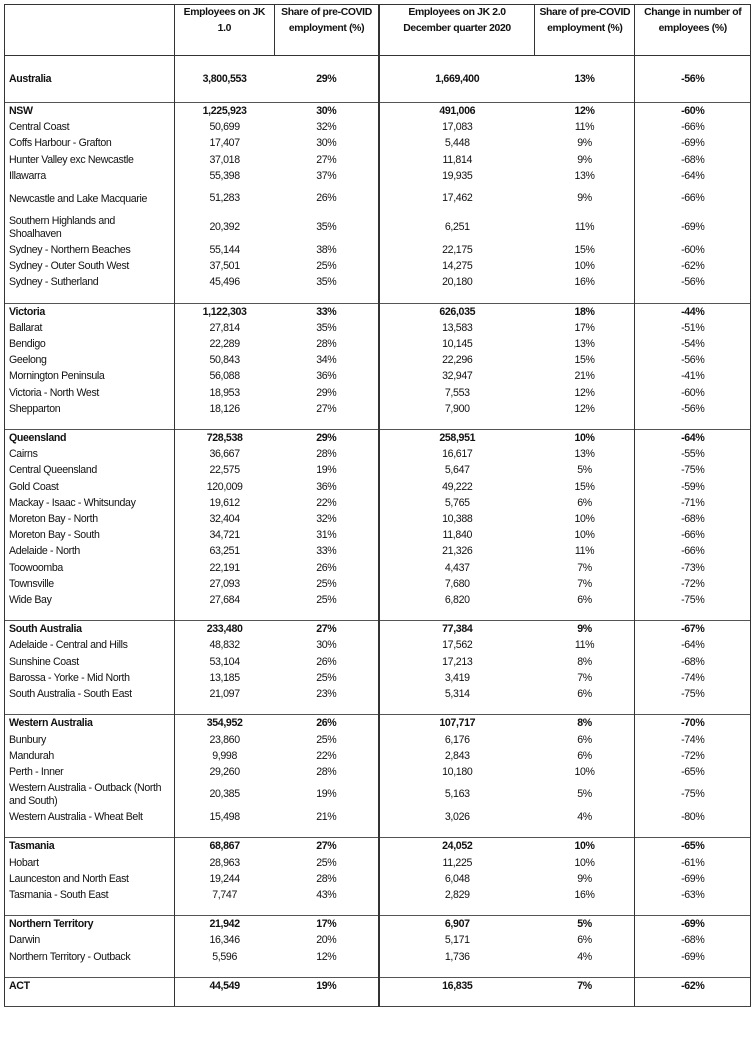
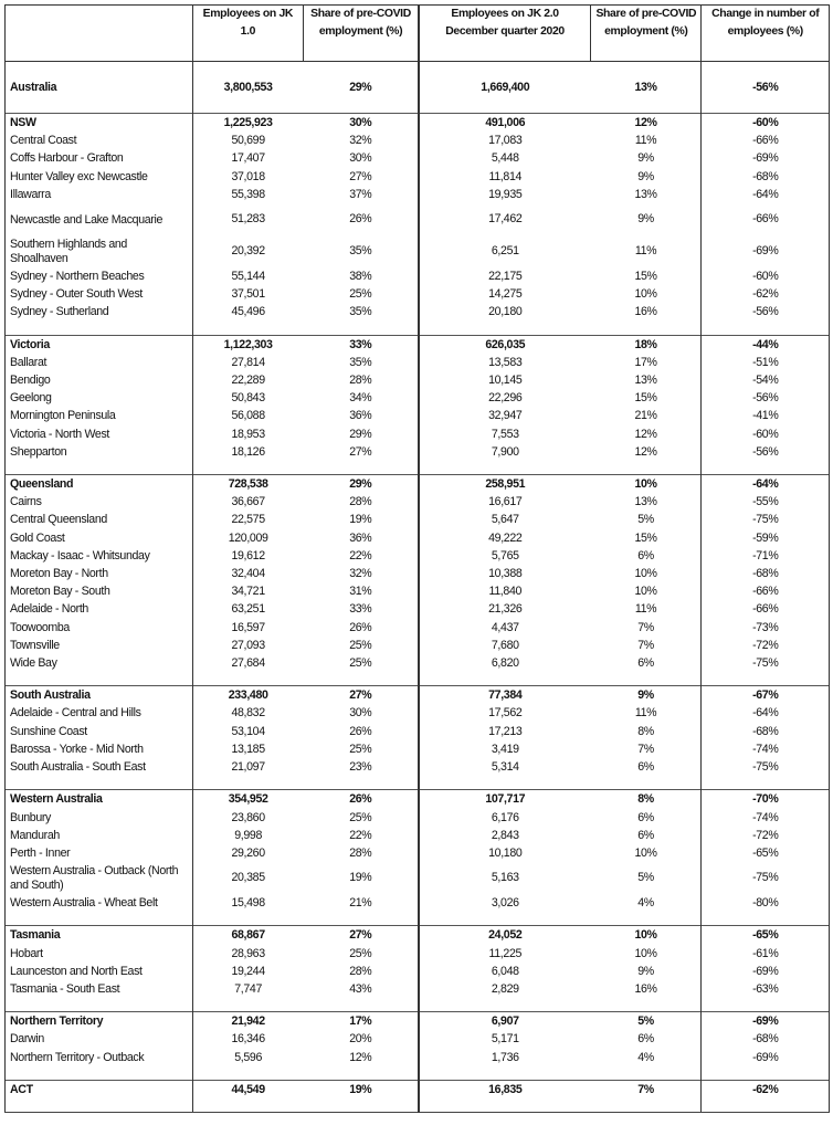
  	Employees on JK 1.0	Share of pre-COVID employment (%)	Employees on JK 2.0 December quarter 2020	Share of pre-COVID employment (%)	Change in number of employees (%)
  Australia	3,800,553	29%	1,669,400	13%	-56%
  NSW	1,225,923	30%	491,006	12%	-60%
  Central Coast	50,699	32%	17,083	11%	-66%
  Coffs Harbour - Grafton	17,407	30%	5,448	9%	-69%
  Hunter Valley exc Newcastle	37,018	27%	11,814	9%	-68%
  Illawarra	55,398	37%	19,935	13%	-64%
  Newcastle and Lake Macquarie	51,283	26%	17,462	9%	-66%
  Southern Highlands and Shoalhaven	20,392	35%	6,251	11%	-69%
  Sydney - Northern Beaches	55,144	38%	22,175	15%	-60%
  Sydney - Outer South West	37,501	25%	14,275	10%	-62%
  Sydney - Sutherland	45,496	35%	20,180	16%	-56%
  Victoria	1,122,303	33%	626,035	18%	-44%
  Ballarat	27,814	35%	13,583	17%	-51%
  Bendigo	22,289	28%	10,145	13%	-54%
  Geelong	50,843	34%	22,296	15%	-56%
  Mornington Peninsula	56,088	36%	32,947	21%	-41%
  Victoria - North West	18,953	29%	7,553	12%	-60%
  Shepparton	18,126	27%	7,900	12%	-56%
  Queensland	728,538	29%	258,951	10%	-64%
  Cairns	36,667	28%	16,617	13%	-55%
  Central Queensland	22,575	19%	5,647	5%	-75%
  Gold Coast	120,009	36%	49,222	15%	-59%
  Mackay - Isaac - Whitsunday	19,612	22%	5,765	6%	-71%
  Moreton Bay - North	32,404	32%	10,388	10%	-68%
  Moreton Bay - South	34,721	31%	11,840	10%	-66%
  Adelaide - North	63,251	33%	21,326	11%	-66%
- Toowoomba	22,191	26%	4,437	7%	-73%
+ Toowoomba	16,597	26%	4,437	7%	-73%
  Townsville	27,093	25%	7,680	7%	-72%
  Wide Bay	27,684	25%	6,820	6%	-75%
  South Australia	233,480	27%	77,384	9%	-67%
  Adelaide - Central and Hills	48,832	30%	17,562	11%	-64%
  Sunshine Coast	53,104	26%	17,213	8%	-68%
  Barossa - Yorke - Mid North	13,185	25%	3,419	7%	-74%
  South Australia - South East	21,097	23%	5,314	6%	-75%
  Western Australia	354,952	26%	107,717	8%	-70%
  Bunbury	23,860	25%	6,176	6%	-74%
  Mandurah	9,998	22%	2,843	6%	-72%
  Perth - Inner	29,260	28%	10,180	10%	-65%
  Western Australia - Outback (North and South)	20,385	19%	5,163	5%	-75%
  Western Australia - Wheat Belt	15,498	21%	3,026	4%	-80%
  Tasmania	68,867	27%	24,052	10%	-65%
  Hobart	28,963	25%	11,225	10%	-61%
  Launceston and North East	19,244	28%	6,048	9%	-69%
  Tasmania - South East	7,747	43%	2,829	16%	-63%
  Northern Territory	21,942	17%	6,907	5%	-69%
  Darwin	16,346	20%	5,171	6%	-68%
  Northern Territory - Outback	5,596	12%	1,736	4%	-69%
  ACT	44,549	19%	16,835	7%	-62%
